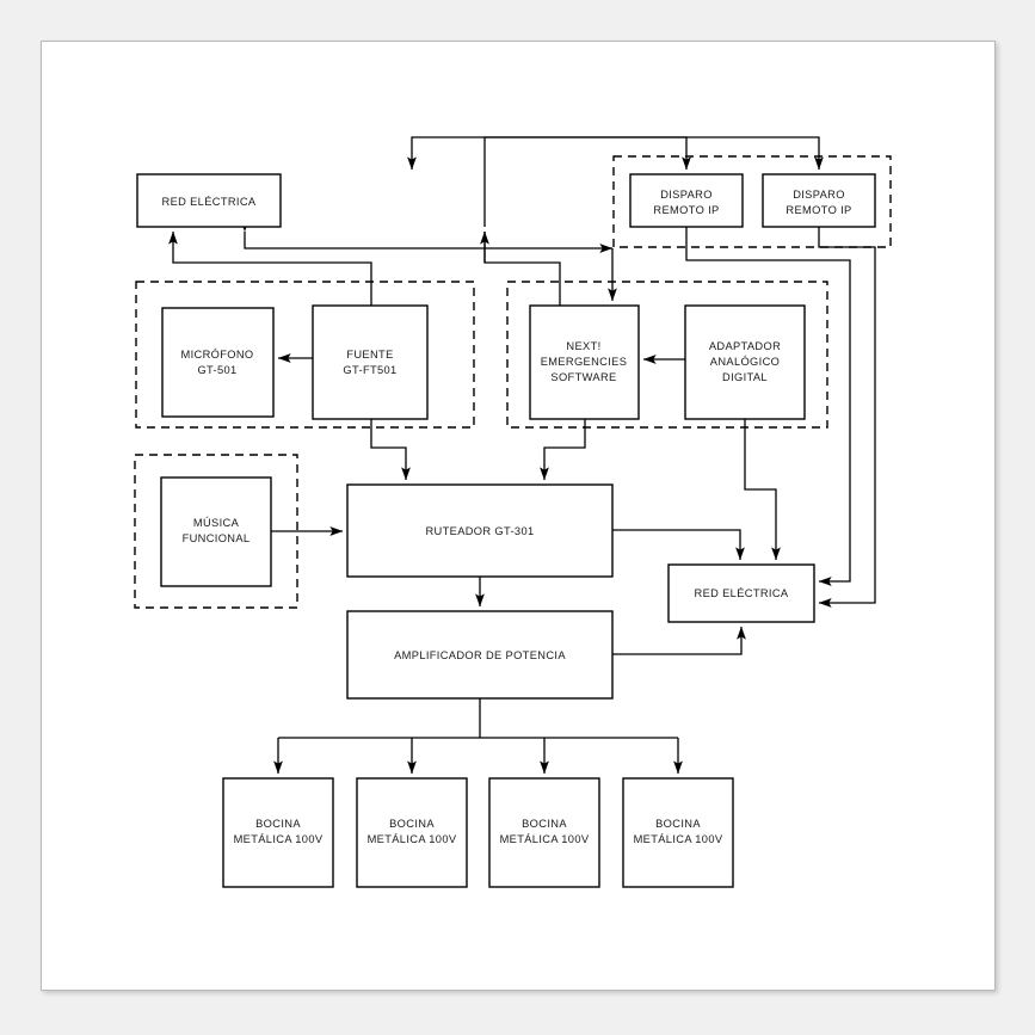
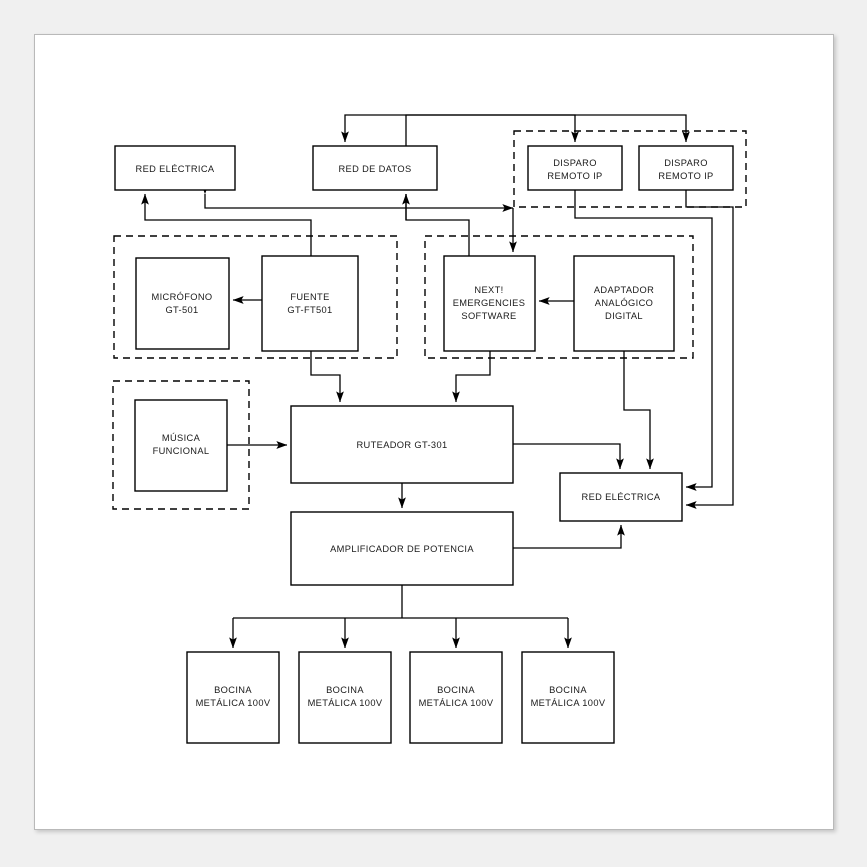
  RED ELÉCTRICA
+ RED DE DATOS
  DISPARO
  REMOTO IP
  DISPARO
  REMOTO IP
  MICRÓFONO
  GT-501
  FUENTE
  GT-FT501
  NEXT!
  EMERGENCIES
  SOFTWARE
  ADAPTADOR
  ANALÓGICO
  DIGITAL
  MÚSICA
  FUNCIONAL
  RUTEADOR GT-301
  RED ELÉCTRICA
  AMPLIFICADOR DE POTENCIA
  BOCINA
  METÁLICA 100V
  BOCINA
  METÁLICA 100V
  BOCINA
  METÁLICA 100V
  BOCINA
  METÁLICA 100V
